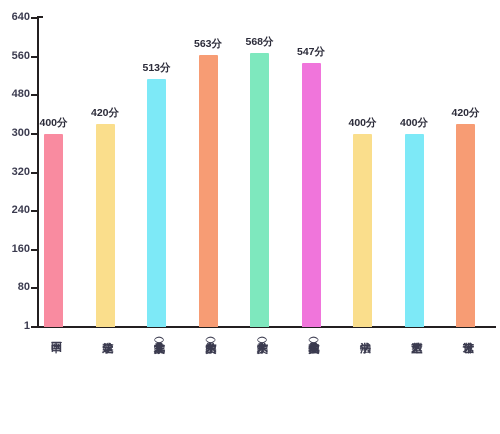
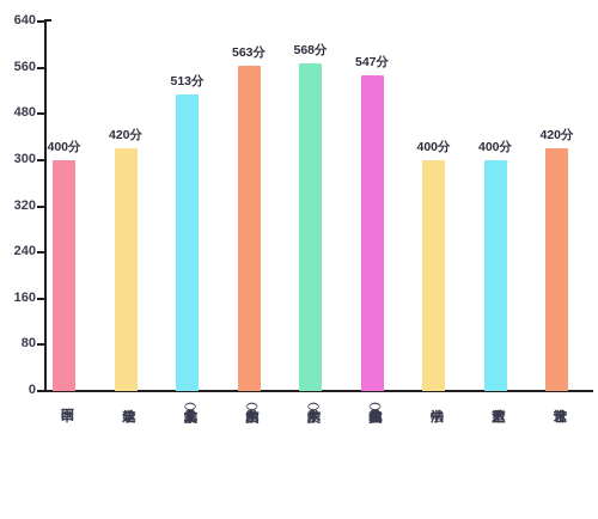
- 1
+ 0
  80
  160
  240
  320
  300
  480
  560
  640
  400分
  420分
  513分
  563分
  568分
  547分
  400分
  400分
  420分
